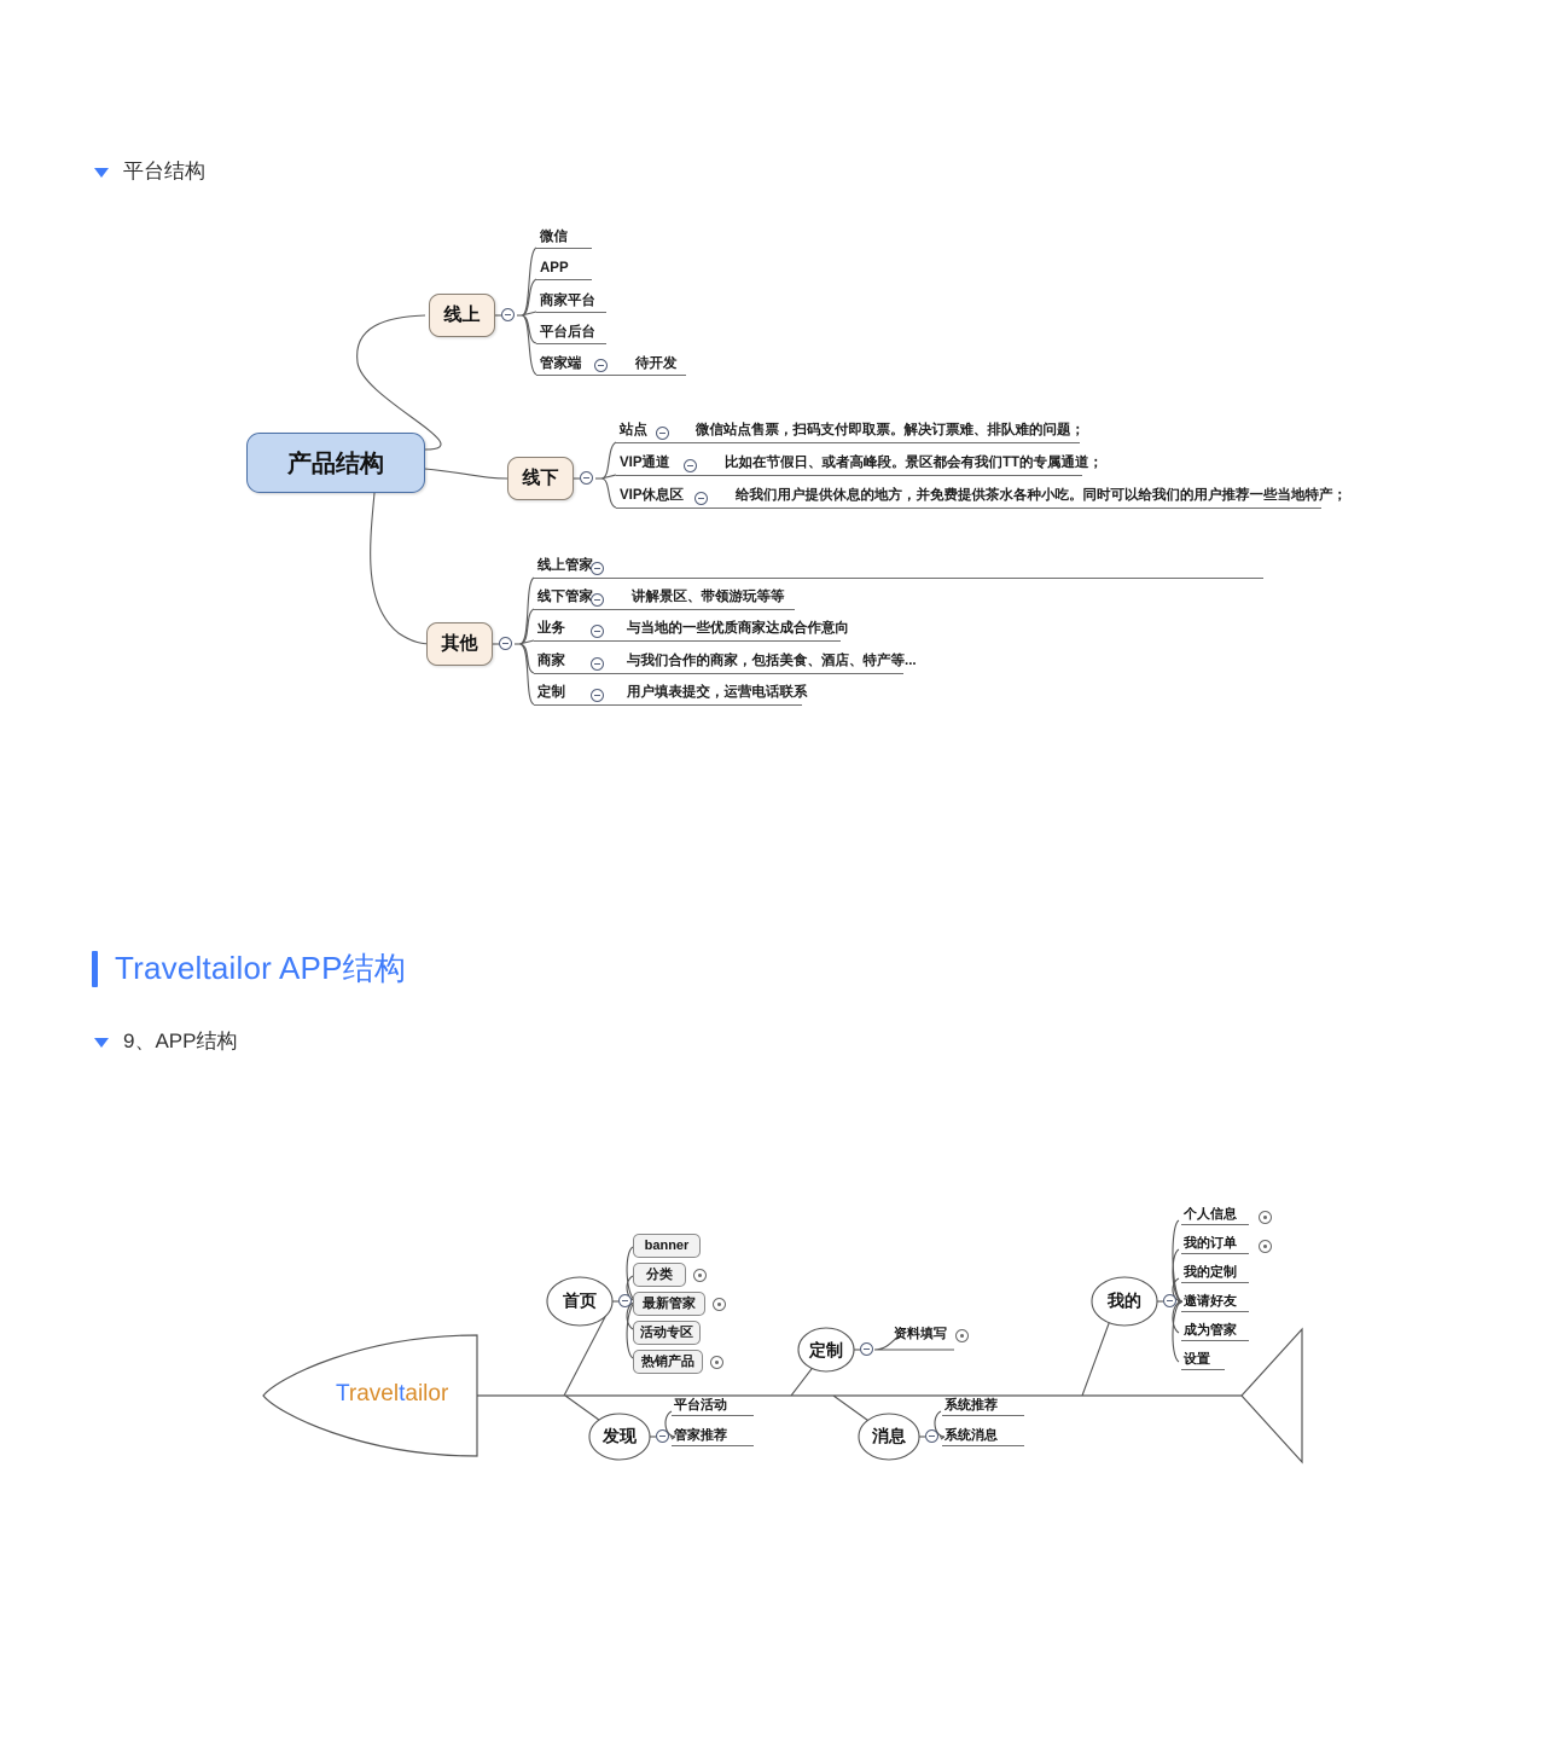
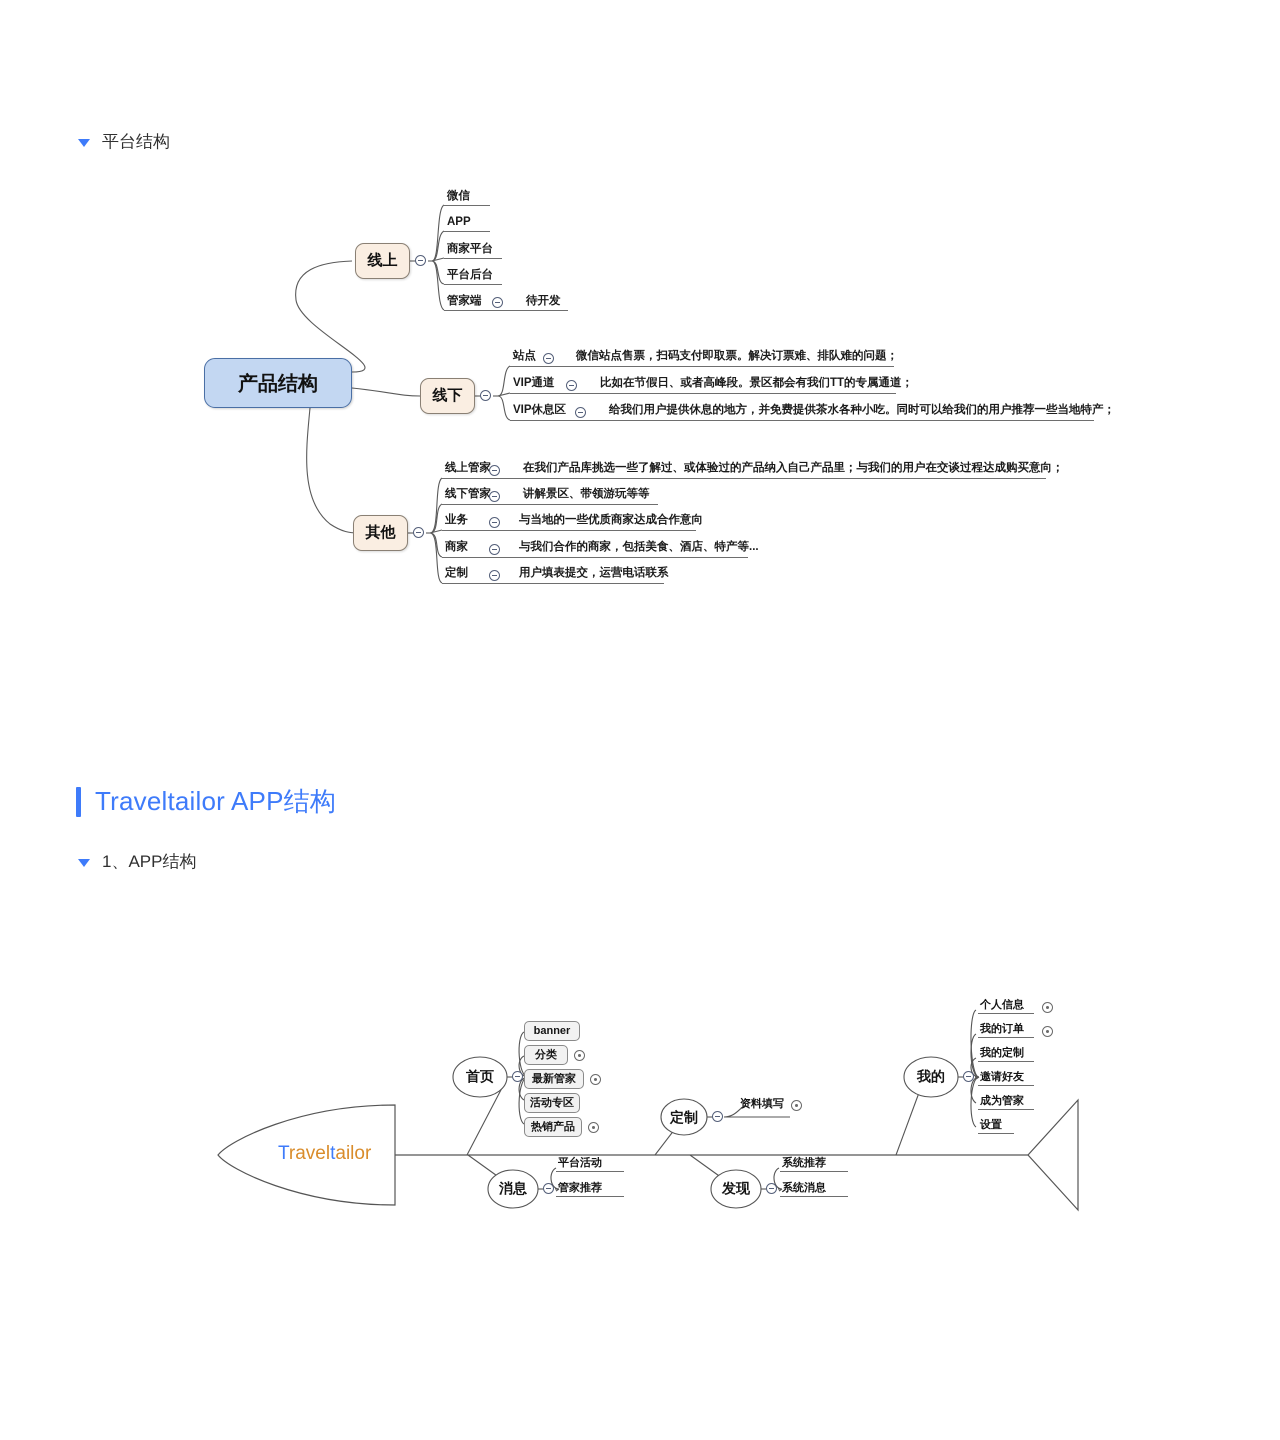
  平台结构
  产品结构
  线上
  微信
  APP
  商家平台
  平台后台
  管家端
  待开发
  线下
  站点
  微信站点售票，扫码支付即取票。解决订票难、排队难的问题；
  VIP通道
  比如在节假日、或者高峰段。景区都会有我们TT的专属通道；
  VIP休息区
  给我们用户提供休息的地方，并免费提供茶水各种小吃。同时可以给我们的用户推荐一些当地特产；
  其他
  线上管家
+ 在我们产品库挑选一些了解过、或体验过的产品纳入自己产品里；与我们的用户在交谈过程达成购买意向；
  线下管家
  讲解景区、带领游玩等等
  业务
  与当地的一些优质商家达成合作意向
  商家
  与我们合作的商家，包括美食、酒店、特产等...
  定制
  用户填表提交，运营电话联系
  Traveltailor APP结构
- 9、APP结构
+ 1、APP结构
  Traveltailor
  首页
  banner
  分类
  最新管家
  活动专区
  热销产品
- 发现
+ 消息
  平台活动
  管家推荐
  定制
  资料填写
- 消息
+ 发现
  系统推荐
  系统消息
  我的
  个人信息
  我的订单
  我的定制
  邀请好友
  成为管家
  设置
